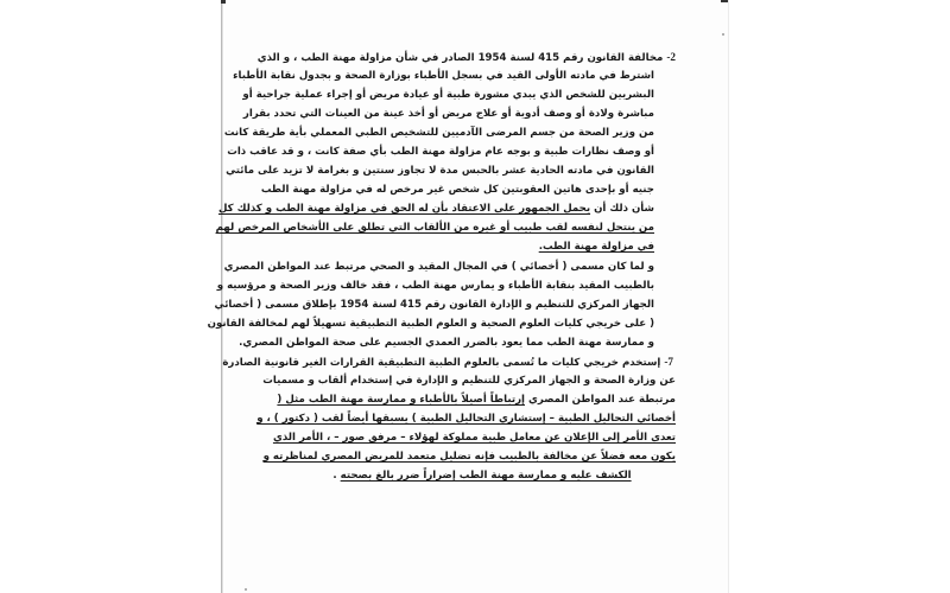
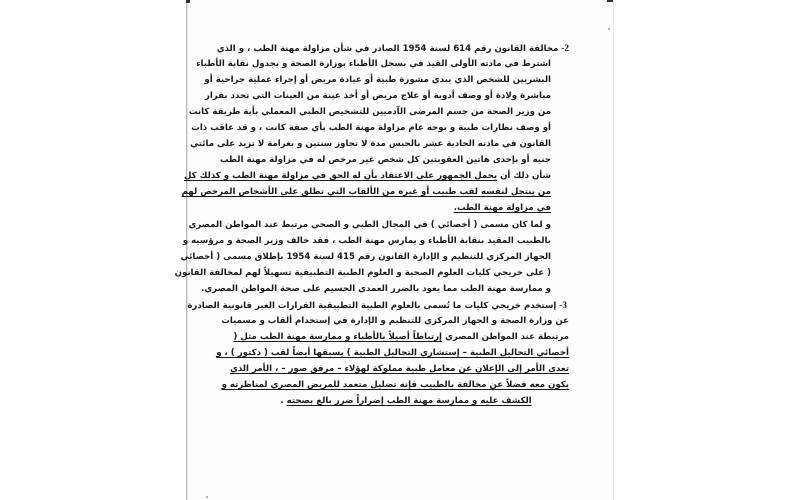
- 2- مخالفة القانون رقم 415 لسنة 1954 الصادر في شأن مزاولة مهنة الطب ، و الذي
+ 2- مخالفة القانون رقم 614 لسنة 1954 الصادر في شأن مزاولة مهنة الطب ، و الذي
  اشترط في مادته الأولى القيد في بسجل الأطباء بوزارة الصحة و بجدول نقابة الأطباء
  البشريين للشخص الذي يبدي مشورة طبية أو عيادة مريض أو إجراء عملية جراحية أو
  مباشرة ولادة أو وصف أدوية أو علاج مريض أو أخذ عينة من العينات التي تحدد بقرار
  من وزير الصحة من جسم المرضى الآدميين للتشخيص الطبي المعملي بأية طريقة كانت
  أو وصف نظارات طبية و بوجه عام مزاولة مهنة الطب بأي صفة كانت ، و قد عاقب ذات
  القانون في مادته الحادية عشر بالحبس مدة لا تجاوز سنتين و بغرامة لا تزيد على مائتي
  جنيه أو بإحدى هاتين العقوبتين كل شخص غير مرخص له في مزاولة مهنة الطب
  شأن ذلك أن يحمل الجمهور على الاعتقاد بأن له الحق في مزاولة مهنة الطب و كذلك كل
  من ينتحل لنفسه لقب طبيب أو غيره من الألقاب التي تطلق على الأشخاص المرخص لهم
  في مزاولة مهنة الطب.
- و لما كان مسمى ( أخصائي ) في المجال المقيد و الصحي مرتبط عند المواطن المصري
+ و لما كان مسمى ( أخصائي ) في المجال الطبي و الصحي مرتبط عند المواطن المصري
  بالطبيب المقيد بنقابة الأطباء و يمارس مهنة الطب ، فقد خالف وزير الصحة و مرؤسيه و
  الجهاز المركزي للتنظيم و الإدارة القانون رقم 415 لسنة 1954 بإطلاق مسمى ( أخصائي
  ( على خريجي كليات العلوم الصحية و العلوم الطبية التطبيقية تسهيلاً لهم لمخالفة القانون
  و ممارسة مهنة الطب مما يعود بالضرر العمدي الجسيم على صحة المواطن المصري.
- 7- إستخدم خريجي كليات ما تُسمى بالعلوم الطبية التطبيقية القرارات الغير قانونية الصادرة
+ 3- إستخدم خريجي كليات ما تُسمى بالعلوم الطبية التطبيقية القرارات الغير قانونية الصادرة
  عن وزارة الصحة و الجهاز المركزي للتنظيم و الإدارة في إستخدام ألقاب و مسميات
  مرتبطة عند المواطن المصري إرتباطاً أصيلاً بالأطباء و ممارسة مهنة الطب مثل (
  أخصائي التحاليل الطبية – إستشاري التحاليل الطبية ) يسبقها أيضاً لقب ( دكتور ) ، و
  تعدى الأمر إلى الإعلان عن معامل طبية مملوكة لهؤلاء – مرفق صور – ، الأمر الذي
  يكون معه فضلاً عن مخالفة بالطبيب فإنه تضليل متعمد للمريض المصري لمناظرته و
  الكشف عليه و ممارسة مهنة الطب إضراراً ضرر بالغ بصحته .
